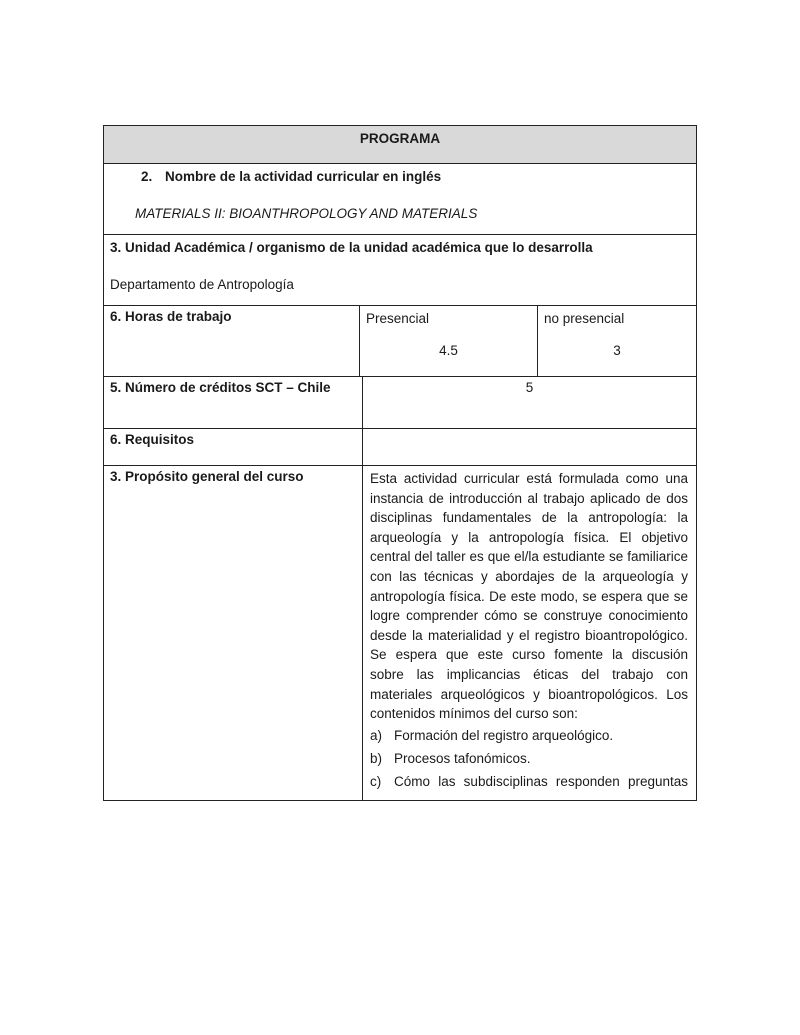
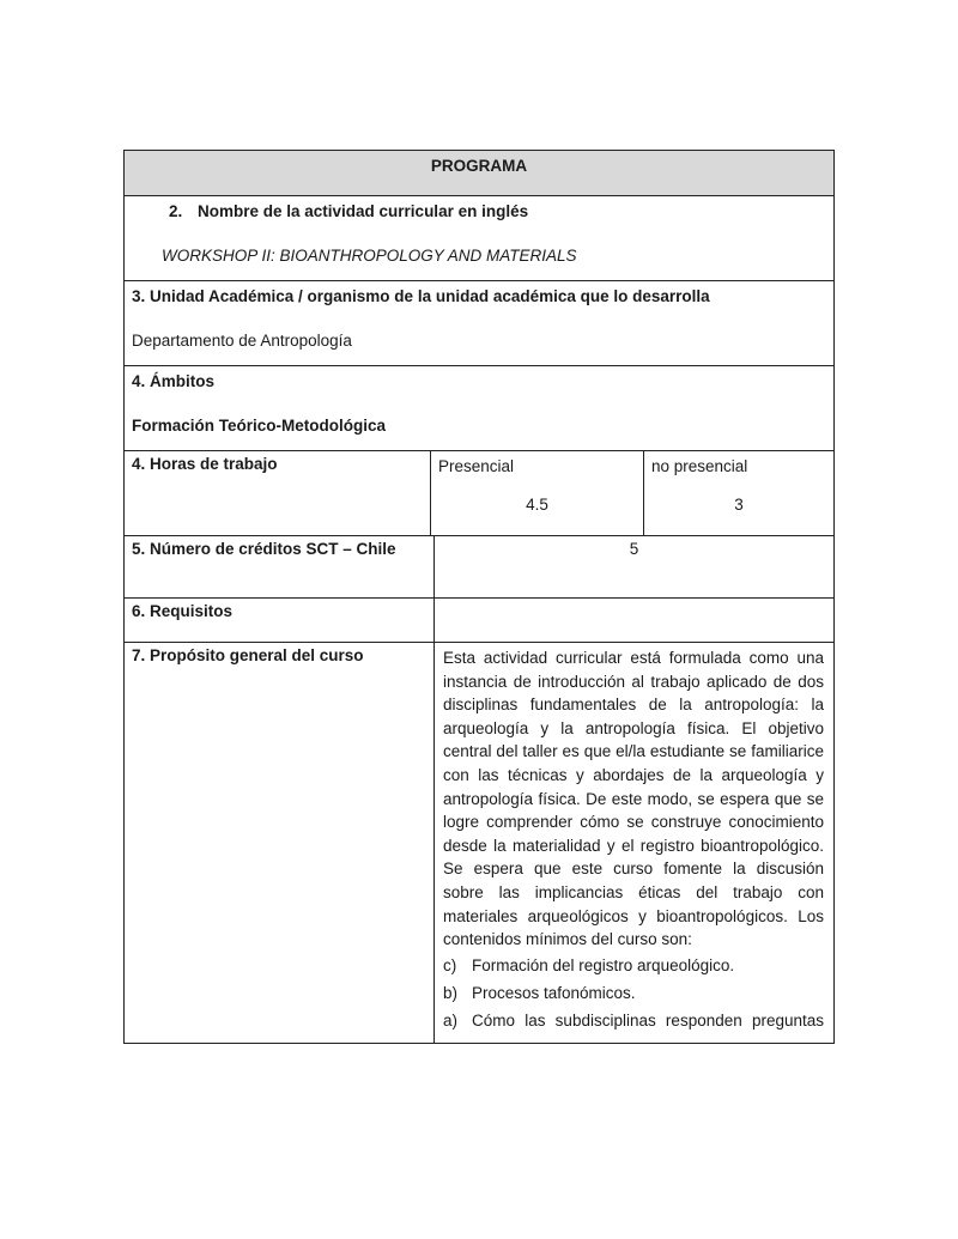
  PROGRAMA
  2. Nombre de la actividad curricular en inglés
- MATERIALS II: BIOANTHROPOLOGY AND MATERIALS
+ WORKSHOP II: BIOANTHROPOLOGY AND MATERIALS
  3. Unidad Académica / organismo de la unidad académica que lo desarrolla
  Departamento de Antropología
+ 4. Ámbitos
+ Formación Teórico-Metodológica
- 6. Horas de trabajo
+ 4. Horas de trabajo
  Presencial
  4.5
  no presencial
  3
  5. Número de créditos SCT – Chile
  5
  6. Requisitos
- 3. Propósito general del curso
+ 7. Propósito general del curso
  Esta actividad curricular está formulada como una instancia de introducción al trabajo aplicado de dos disciplinas fundamentales de la antropología: la arqueología y la antropología física. El objetivo central del taller es que el/la estudiante se familiarice con las técnicas y abordajes de la arqueología y antropología física. De este modo, se espera que se logre comprender cómo se construye conocimiento desde la materialidad y el registro bioantropológico. Se espera que este curso fomente la discusión sobre las implicancias éticas del trabajo con materiales arqueológicos y bioantropológicos. Los contenidos mínimos del curso son:
- a)
+ c)
  Formación del registro arqueológico.
  b)
  Procesos tafonómicos.
- c)
+ a)
  Cómo las subdisciplinas responden preguntas
